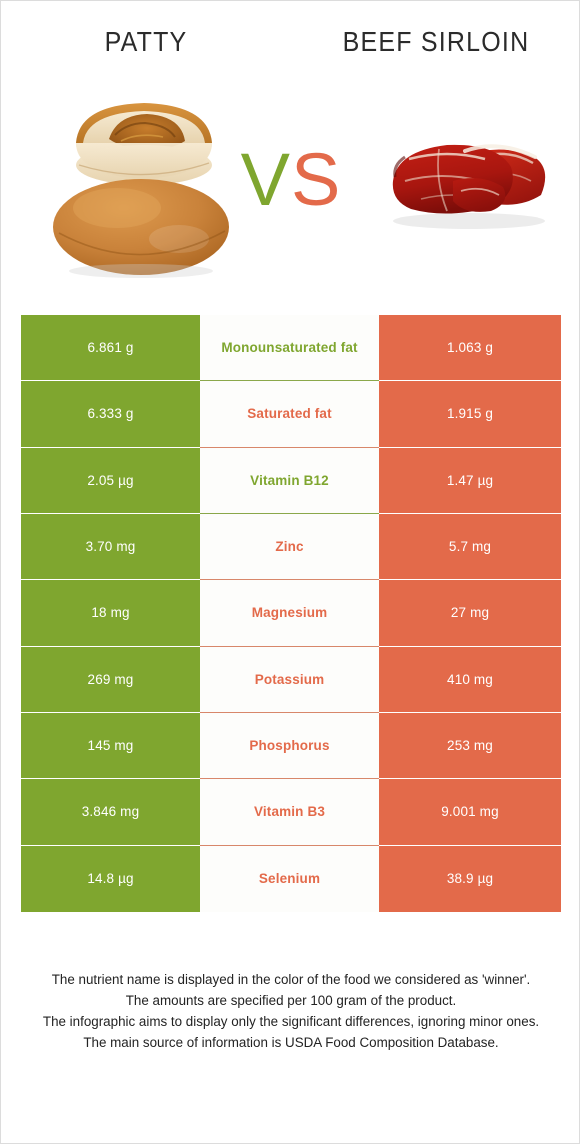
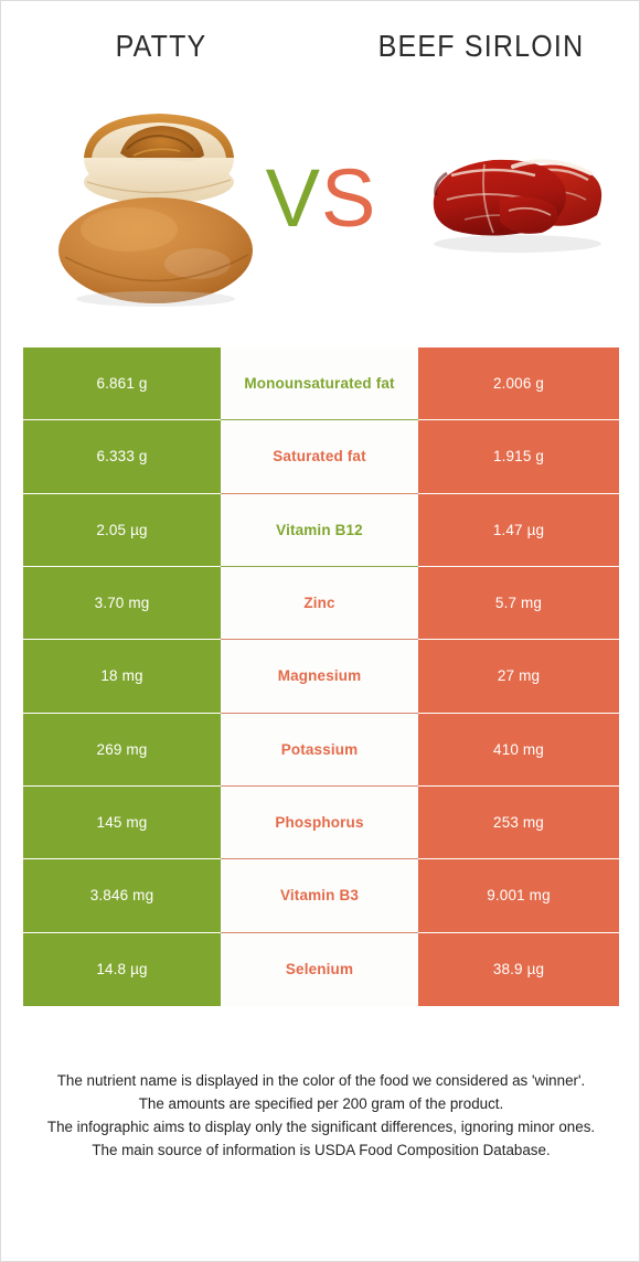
  PATTY
  BEEF SIRLOIN
  V
  S
  6.861 g
  Monounsaturated fat
- 1.063 g
+ 2.006 g
  6.333 g
  Saturated fat
  1.915 g
  2.05 µg
  Vitamin B12
  1.47 µg
  3.70 mg
  Zinc
  5.7 mg
  18 mg
  Magnesium
  27 mg
  269 mg
  Potassium
  410 mg
  145 mg
  Phosphorus
  253 mg
  3.846 mg
  Vitamin B3
  9.001 mg
  14.8 µg
  Selenium
  38.9 µg
  The nutrient name is displayed in the color of the food we considered as 'winner'.
- The amounts are specified per 100 gram of the product.
+ The amounts are specified per 200 gram of the product.
  The infographic aims to display only the significant differences, ignoring minor ones.
  The main source of information is USDA Food Composition Database.
